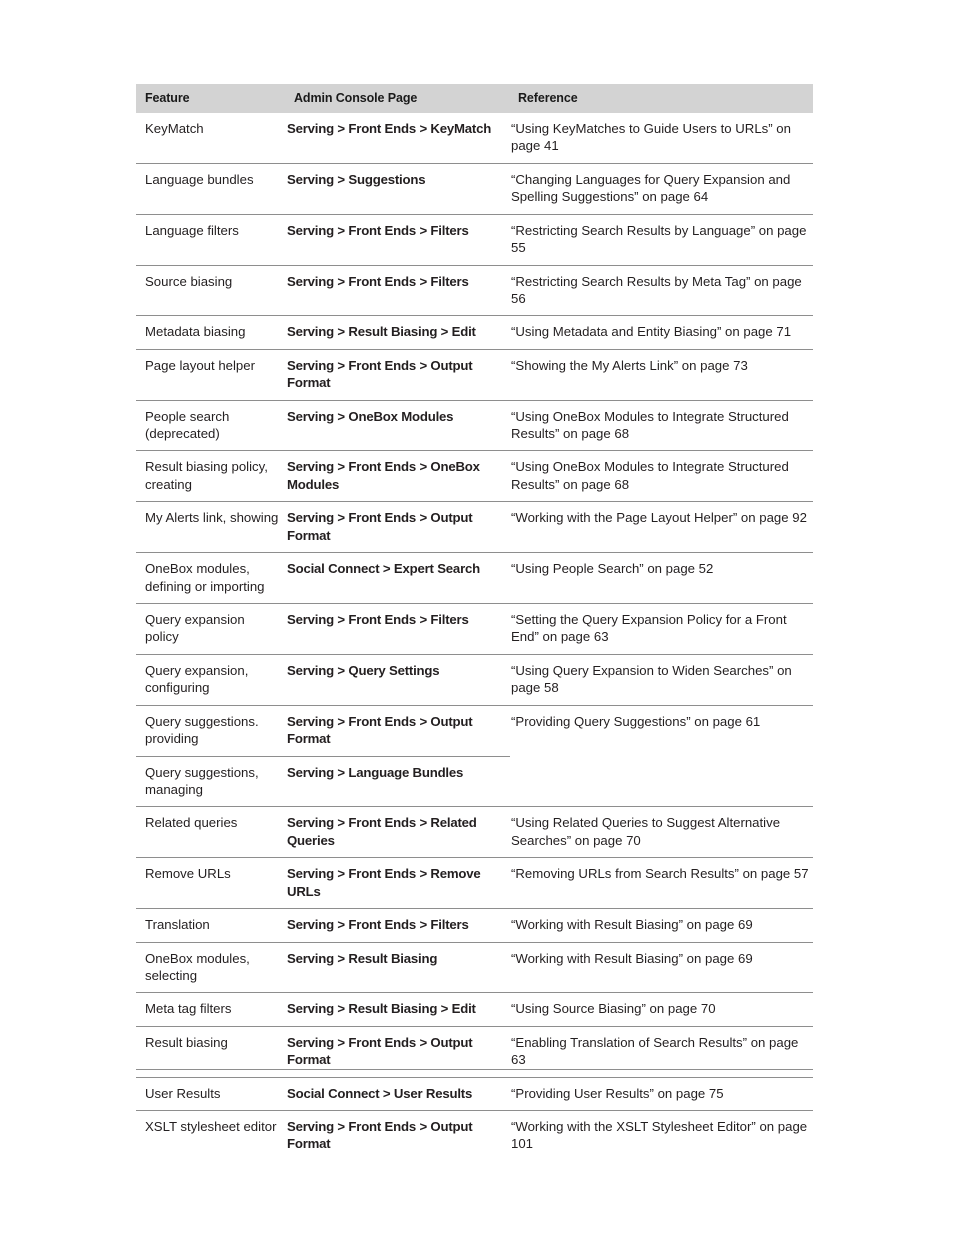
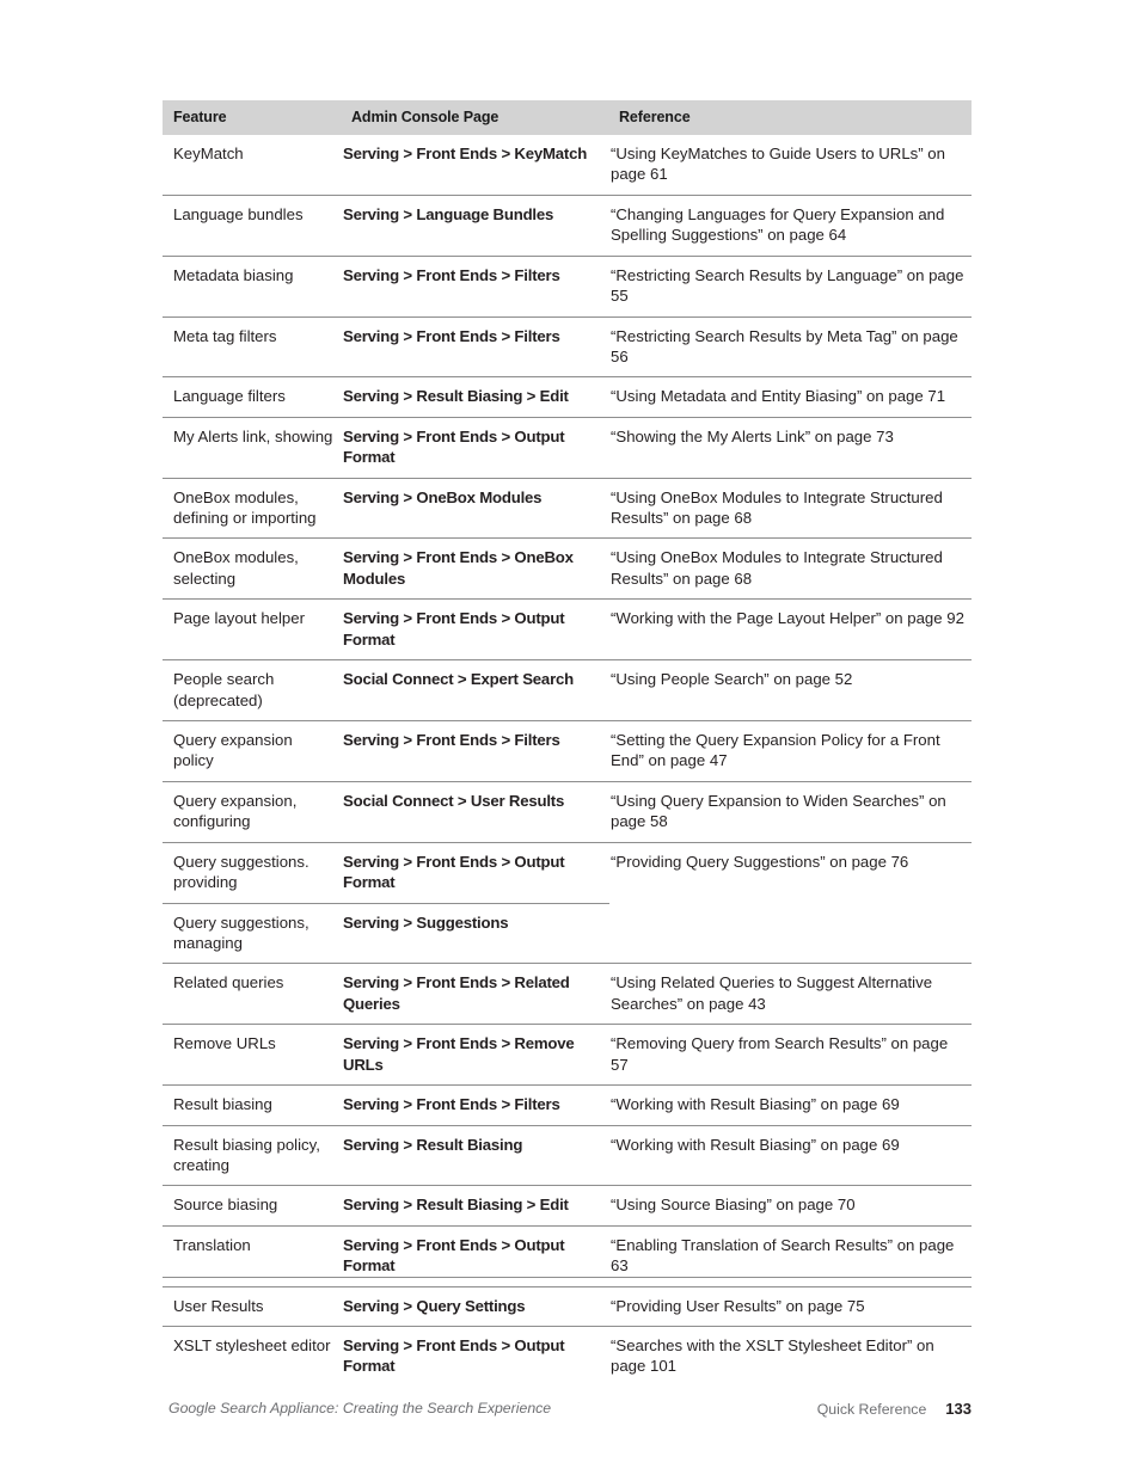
  Feature	Admin Console Page	Reference
- KeyMatch	Serving > Front Ends > KeyMatch	“Using KeyMatches to Guide Users to URLs” on page 41
+ KeyMatch	Serving > Front Ends > KeyMatch	“Using KeyMatches to Guide Users to URLs” on page 61
- Language bundles	Serving > Suggestions	“Changing Languages for Query Expansion and Spelling Suggestions” on page 64
+ Language bundles	Serving > Language Bundles	“Changing Languages for Query Expansion and Spelling Suggestions” on page 64
- Language filters	Serving > Front Ends > Filters	“Restricting Search Results by Language” on page 55
+ Metadata biasing	Serving > Front Ends > Filters	“Restricting Search Results by Language” on page 55
- Source biasing	Serving > Front Ends > Filters	“Restricting Search Results by Meta Tag” on page 56
+ Meta tag filters	Serving > Front Ends > Filters	“Restricting Search Results by Meta Tag” on page 56
- Metadata biasing	Serving > Result Biasing > Edit	“Using Metadata and Entity Biasing” on page 71
+ Language filters	Serving > Result Biasing > Edit	“Using Metadata and Entity Biasing” on page 71
- Page layout helper	Serving > Front Ends > Output Format	“Showing the My Alerts Link” on page 73
+ My Alerts link, showing	Serving > Front Ends > Output Format	“Showing the My Alerts Link” on page 73
- People search (deprecated)	Serving > OneBox Modules	“Using OneBox Modules to Integrate Structured Results” on page 68
+ OneBox modules, defining or importing	Serving > OneBox Modules	“Using OneBox Modules to Integrate Structured Results” on page 68
- Result biasing policy, creating	Serving > Front Ends > OneBox Modules	“Using OneBox Modules to Integrate Structured Results” on page 68
+ OneBox modules, selecting	Serving > Front Ends > OneBox Modules	“Using OneBox Modules to Integrate Structured Results” on page 68
- My Alerts link, showing	Serving > Front Ends > Output Format	“Working with the Page Layout Helper” on page 92
+ Page layout helper	Serving > Front Ends > Output Format	“Working with the Page Layout Helper” on page 92
- OneBox modules, defining or importing	Social Connect > Expert Search	“Using People Search” on page 52
+ People search (deprecated)	Social Connect > Expert Search	“Using People Search” on page 52
- Query expansion policy	Serving > Front Ends > Filters	“Setting the Query Expansion Policy for a Front End” on page 63
+ Query expansion policy	Serving > Front Ends > Filters	“Setting the Query Expansion Policy for a Front End” on page 47
- Query expansion, configuring	Serving > Query Settings	“Using Query Expansion to Widen Searches” on page 58
+ Query expansion, configuring	Social Connect > User Results	“Using Query Expansion to Widen Searches” on page 58
- Query suggestions. providing	Serving > Front Ends > Output Format	“Providing Query Suggestions” on page 61
+ Query suggestions. providing	Serving > Front Ends > Output Format	“Providing Query Suggestions” on page 76
- Query suggestions, managing	Serving > Language Bundles
+ Query suggestions, managing	Serving > Suggestions
- Related queries	Serving > Front Ends > Related Queries	“Using Related Queries to Suggest Alternative Searches” on page 70
+ Related queries	Serving > Front Ends > Related Queries	“Using Related Queries to Suggest Alternative Searches” on page 43
- Remove URLs	Serving > Front Ends > Remove URLs	“Removing URLs from Search Results” on page 57
+ Remove URLs	Serving > Front Ends > Remove URLs	“Removing Query from Search Results” on page 57
- Translation	Serving > Front Ends > Filters	“Working with Result Biasing” on page 69
+ Result biasing	Serving > Front Ends > Filters	“Working with Result Biasing” on page 69
- OneBox modules, selecting	Serving > Result Biasing	“Working with Result Biasing” on page 69
+ Result biasing policy, creating	Serving > Result Biasing	“Working with Result Biasing” on page 69
- Meta tag filters	Serving > Result Biasing > Edit	“Using Source Biasing” on page 70
+ Source biasing	Serving > Result Biasing > Edit	“Using Source Biasing” on page 70
- Result biasing	Serving > Front Ends > Output Format	“Enabling Translation of Search Results” on page 63
+ Translation	Serving > Front Ends > Output Format	“Enabling Translation of Search Results” on page 63
- User Results	Social Connect > User Results	“Providing User Results” on page 75
+ User Results	Serving > Query Settings	“Providing User Results” on page 75
- XSLT stylesheet editor	Serving > Front Ends > Output Format	“Working with the XSLT Stylesheet Editor” on page 101
+ XSLT stylesheet editor	Serving > Front Ends > Output Format	“Searches with the XSLT Stylesheet Editor” on page 101
+ Google Search Appliance: Creating the Search Experience
+ Quick Reference 133
